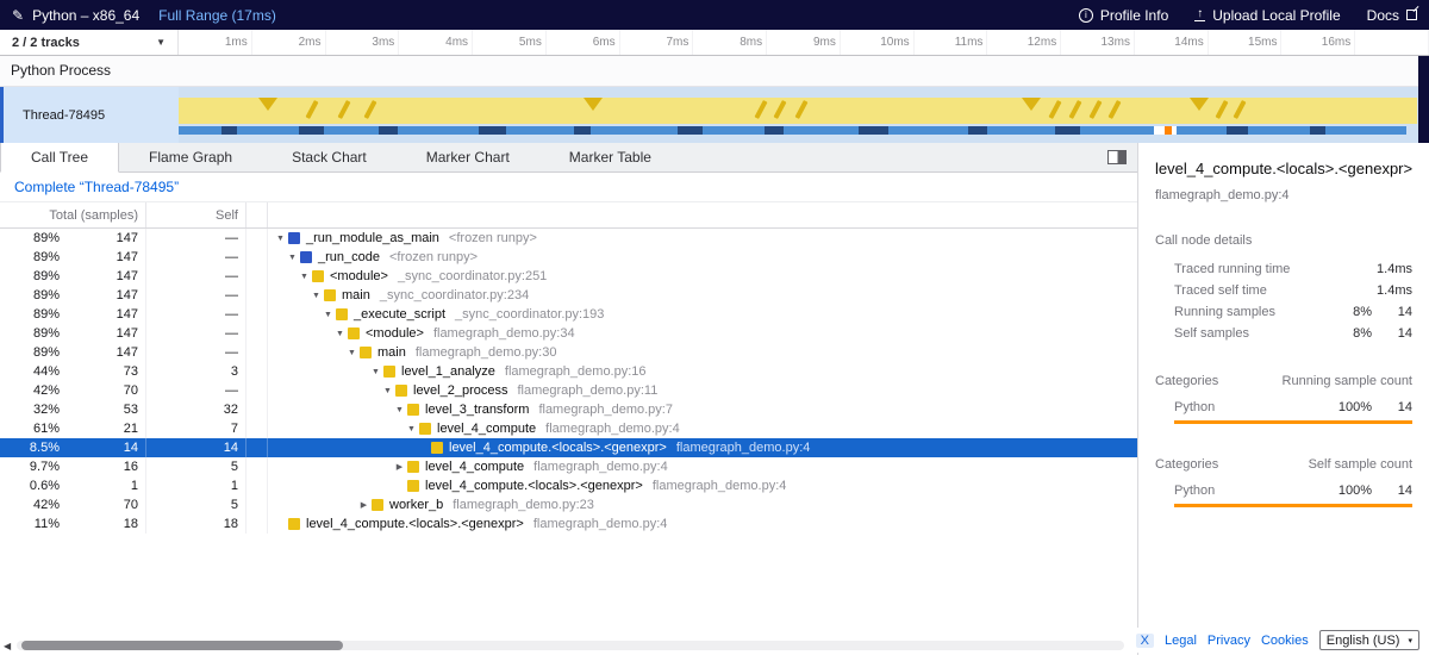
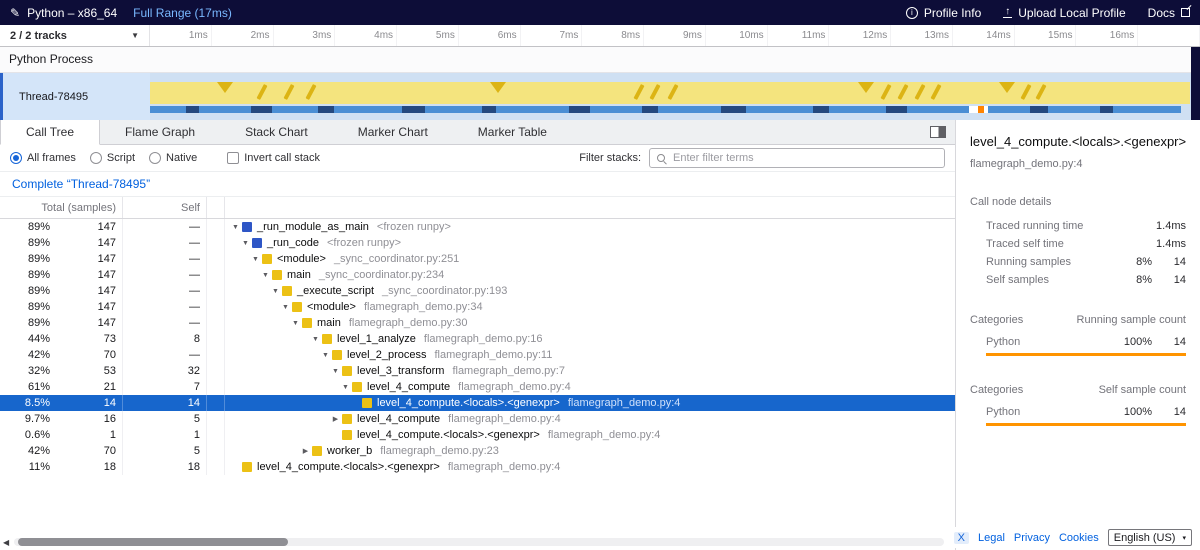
  ✎
  Python – x86_64
  Full Range (17ms)
  i
  Profile Info
  ↑
  Upload Local Profile
  Docs
  2 / 2 tracks
  ▼
  1ms
  2ms
  3ms
  4ms
  5ms
  6ms
  7ms
  8ms
  9ms
  10ms
  11ms
  12ms
  13ms
  14ms
  15ms
  16ms
  Python Process
  Thread-78495
  Call Tree
  Flame Graph
  Stack Chart
  Marker Chart
  Marker Table
+ All frames
+ Script
+ Native
+ Invert call stack
+ Filter stacks:
+ Enter filter terms
  Complete “Thread-78495”
  Total (samples)
  Self
  89%
  147
  —
  _run_module_as_main
  <frozen runpy>
  89%
  147
  —
  _run_code
  <frozen runpy>
  89%
  147
  —
  <module>
  _sync_coordinator.py:251
  89%
  147
  —
  main
  _sync_coordinator.py:234
  89%
  147
  —
  _execute_script
  _sync_coordinator.py:193
  89%
  147
  —
  <module>
  flamegraph_demo.py:34
  89%
  147
  —
  main
  flamegraph_demo.py:30
  44%
  73
- 3
+ 8
  level_1_analyze
  flamegraph_demo.py:16
  42%
  70
  —
  level_2_process
  flamegraph_demo.py:11
  32%
  53
  32
  level_3_transform
  flamegraph_demo.py:7
  61%
  21
  7
  level_4_compute
  flamegraph_demo.py:4
  8.5%
  14
  14
  level_4_compute.<locals>.<genexpr>
  flamegraph_demo.py:4
  9.7%
  16
  5
  level_4_compute
  flamegraph_demo.py:4
  0.6%
  1
  1
  level_4_compute.<locals>.<genexpr>
  flamegraph_demo.py:4
  42%
  70
  5
  worker_b
  flamegraph_demo.py:23
  11%
  18
  18
  level_4_compute.<locals>.<genexpr>
  flamegraph_demo.py:4
  ◀
  level_4_compute.<locals>.<genexpr>
  flamegraph_demo.py:4
  Call node details
  Traced running time
  1.4ms
  Traced self time
  1.4ms
  Running samples
  8%
  14
  Self samples
  8%
  14
  Categories
  Running sample count
  Python
  100%
  14
  Categories
  Self sample count
  Python
  100%
  14
  X
  Legal
  Privacy
  Cookies
  English (US)
